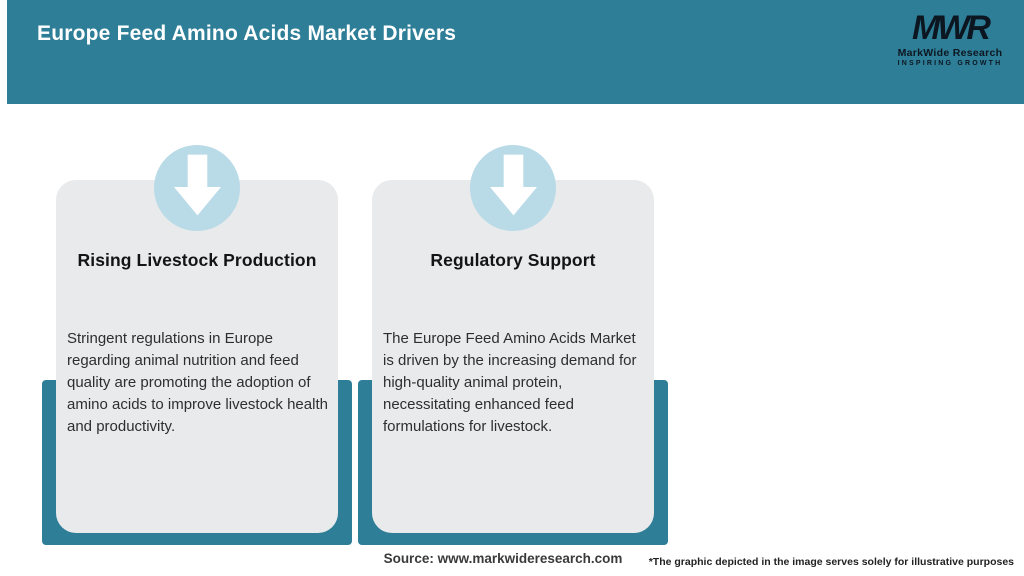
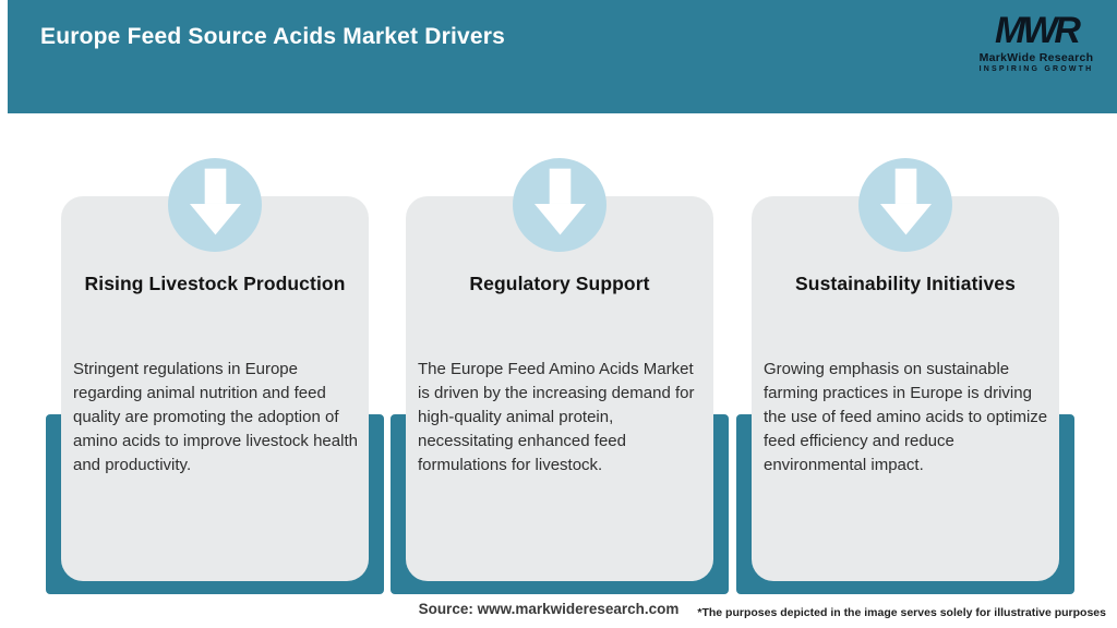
- Europe Feed Amino Acids Market Drivers
+ Europe Feed Source Acids Market Drivers
  MWR
  MarkWide Research
  Rising Livestock Production
  Stringent regulations in Europe regarding animal nutrition and feed quality are promoting the adoption of amino acids to improve livestock health and productivity.
  Regulatory Support
  The Europe Feed Amino Acids Market is driven by the increasing demand for high-quality animal protein, necessitating enhanced feed formulations for livestock.
+ Sustainability Initiatives
+ Growing emphasis on sustainable farming practices in Europe is driving the use of feed amino acids to optimize feed efficiency and reduce environmental impact.
  Source: www.markwideresearch.com
- *The graphic depicted in the image serves solely for illustrative purposes
+ *The purposes depicted in the image serves solely for illustrative purposes
